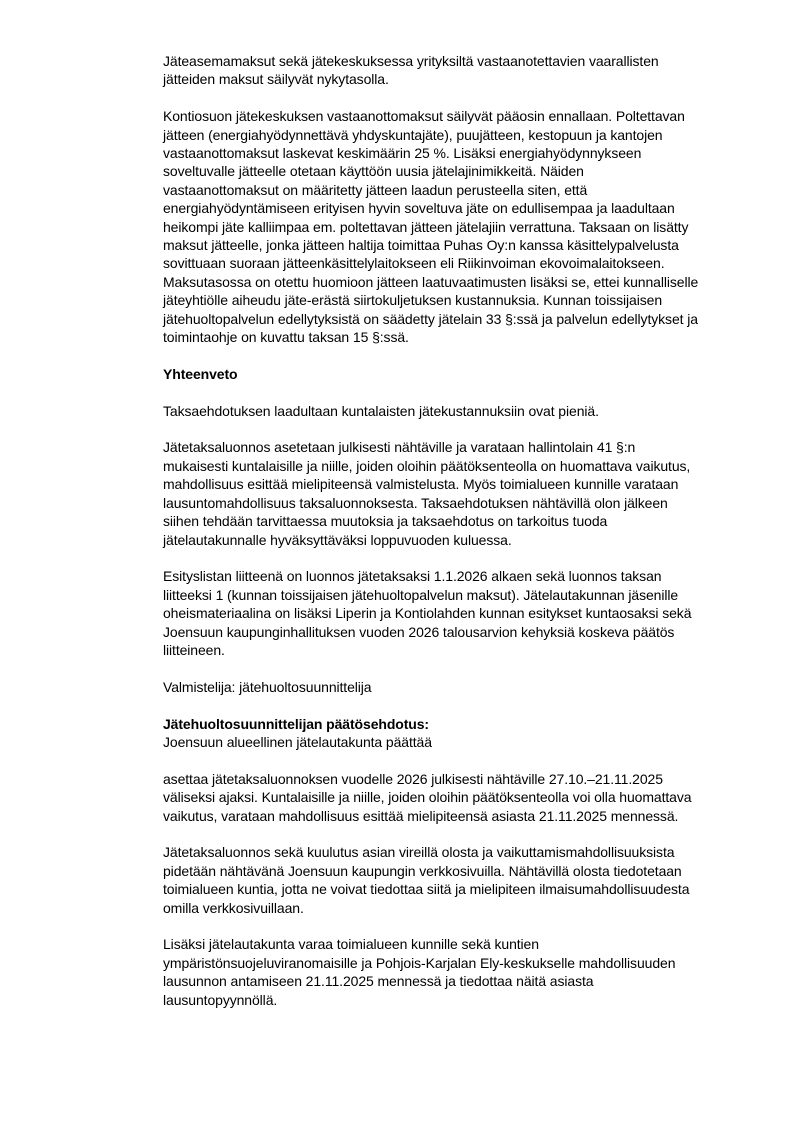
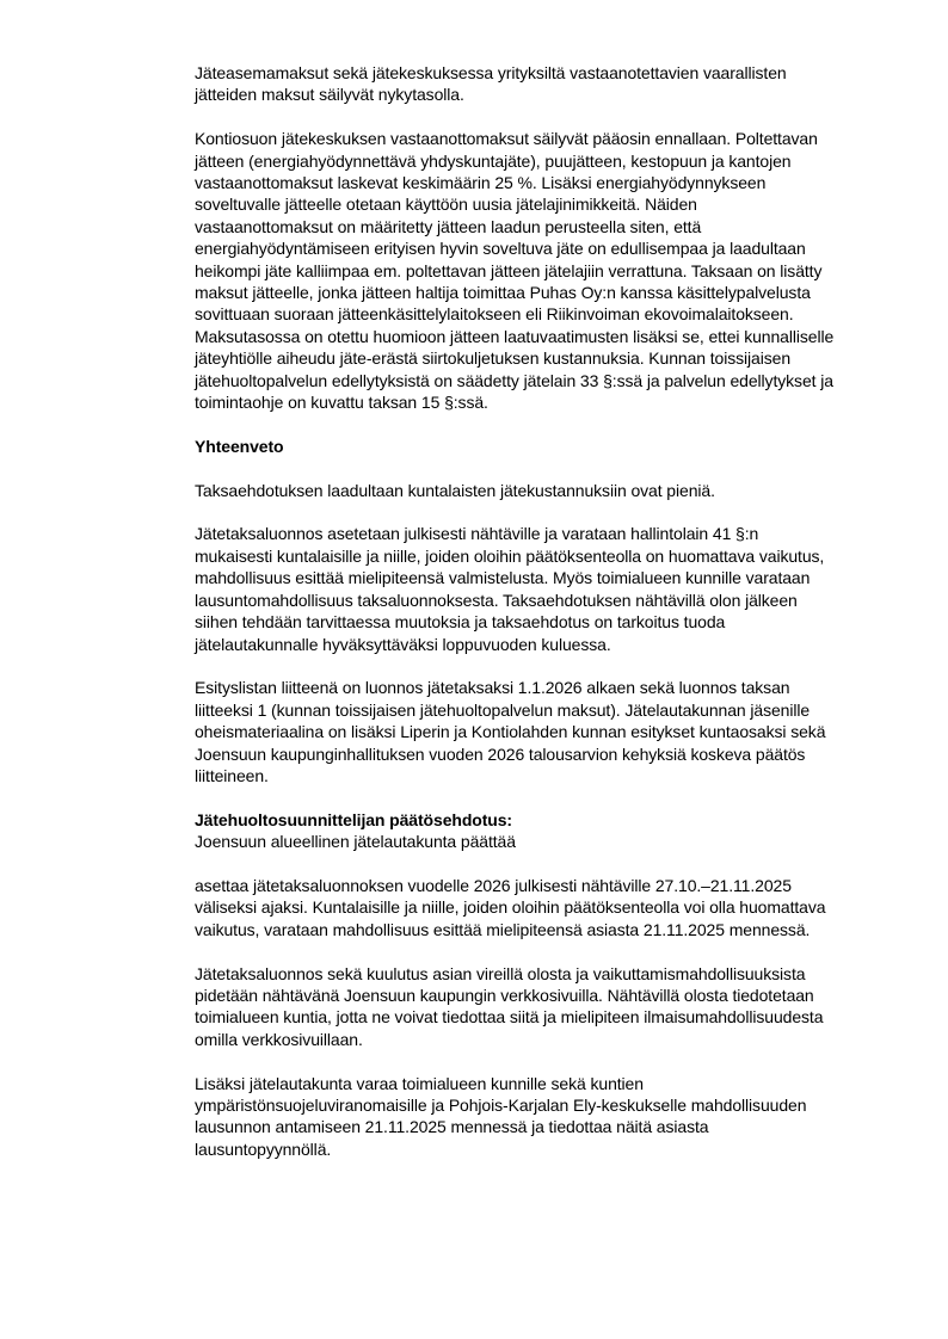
  Jäteasemamaksut sekä jätekeskuksessa yrityksiltä vastaanotettavien vaarallisten
  jätteiden maksut säilyvät nykytasolla.
  Kontiosuon jätekeskuksen vastaanottomaksut säilyvät pääosin ennallaan. Poltettavan
  jätteen (energiahyödynnettävä yhdyskuntajäte), puujätteen, kestopuun ja kantojen
  vastaanottomaksut laskevat keskimäärin 25 %. Lisäksi energiahyödynnykseen
  soveltuvalle jätteelle otetaan käyttöön uusia jätelajinimikkeitä. Näiden
  vastaanottomaksut on määritetty jätteen laadun perusteella siten, että
  energiahyödyntämiseen erityisen hyvin soveltuva jäte on edullisempaa ja laadultaan
  heikompi jäte kalliimpaa em. poltettavan jätteen jätelajiin verrattuna. Taksaan on lisätty
  maksut jätteelle, jonka jätteen haltija toimittaa Puhas Oy:n kanssa käsittelypalvelusta
  sovittuaan suoraan jätteenkäsittelylaitokseen eli Riikinvoiman ekovoimalaitokseen.
  Maksutasossa on otettu huomioon jätteen laatuvaatimusten lisäksi se, ettei kunnalliselle
  jäteyhtiölle aiheudu jäte-erästä siirtokuljetuksen kustannuksia. Kunnan toissijaisen
  jätehuoltopalvelun edellytyksistä on säädetty jätelain 33 §:ssä ja palvelun edellytykset ja
  toimintaohje on kuvattu taksan 15 §:ssä.
  Yhteenveto
  Taksaehdotuksen laadultaan kuntalaisten jätekustannuksiin ovat pieniä.
  Jätetaksaluonnos asetetaan julkisesti nähtäville ja varataan hallintolain 41 §:n
  mukaisesti kuntalaisille ja niille, joiden oloihin päätöksenteolla on huomattava vaikutus,
  mahdollisuus esittää mielipiteensä valmistelusta. Myös toimialueen kunnille varataan
  lausuntomahdollisuus taksaluonnoksesta. Taksaehdotuksen nähtävillä olon jälkeen
  siihen tehdään tarvittaessa muutoksia ja taksaehdotus on tarkoitus tuoda
  jätelautakunnalle hyväksyttäväksi loppuvuoden kuluessa.
  Esityslistan liitteenä on luonnos jätetaksaksi 1.1.2026 alkaen sekä luonnos taksan
  liitteeksi 1 (kunnan toissijaisen jätehuoltopalvelun maksut). Jätelautakunnan jäsenille
  oheismateriaalina on lisäksi Liperin ja Kontiolahden kunnan esitykset kuntaosaksi sekä
  Joensuun kaupunginhallituksen vuoden 2026 talousarvion kehyksiä koskeva päätös
  liitteineen.
- Valmistelija: jätehuoltosuunnittelija
  Jätehuoltosuunnittelijan päätösehdotus:
  Joensuun alueellinen jätelautakunta päättää
  asettaa jätetaksaluonnoksen vuodelle 2026 julkisesti nähtäville 27.10.–21.11.2025
  väliseksi ajaksi. Kuntalaisille ja niille, joiden oloihin päätöksenteolla voi olla huomattava
  vaikutus, varataan mahdollisuus esittää mielipiteensä asiasta 21.11.2025 mennessä.
  Jätetaksaluonnos sekä kuulutus asian vireillä olosta ja vaikuttamismahdollisuuksista
  pidetään nähtävänä Joensuun kaupungin verkkosivuilla. Nähtävillä olosta tiedotetaan
  toimialueen kuntia, jotta ne voivat tiedottaa siitä ja mielipiteen ilmaisumahdollisuudesta
  omilla verkkosivuillaan.
  Lisäksi jätelautakunta varaa toimialueen kunnille sekä kuntien
  ympäristönsuojeluviranomaisille ja Pohjois-Karjalan Ely-keskukselle mahdollisuuden
  lausunnon antamiseen 21.11.2025 mennessä ja tiedottaa näitä asiasta
  lausuntopyynnöllä.
